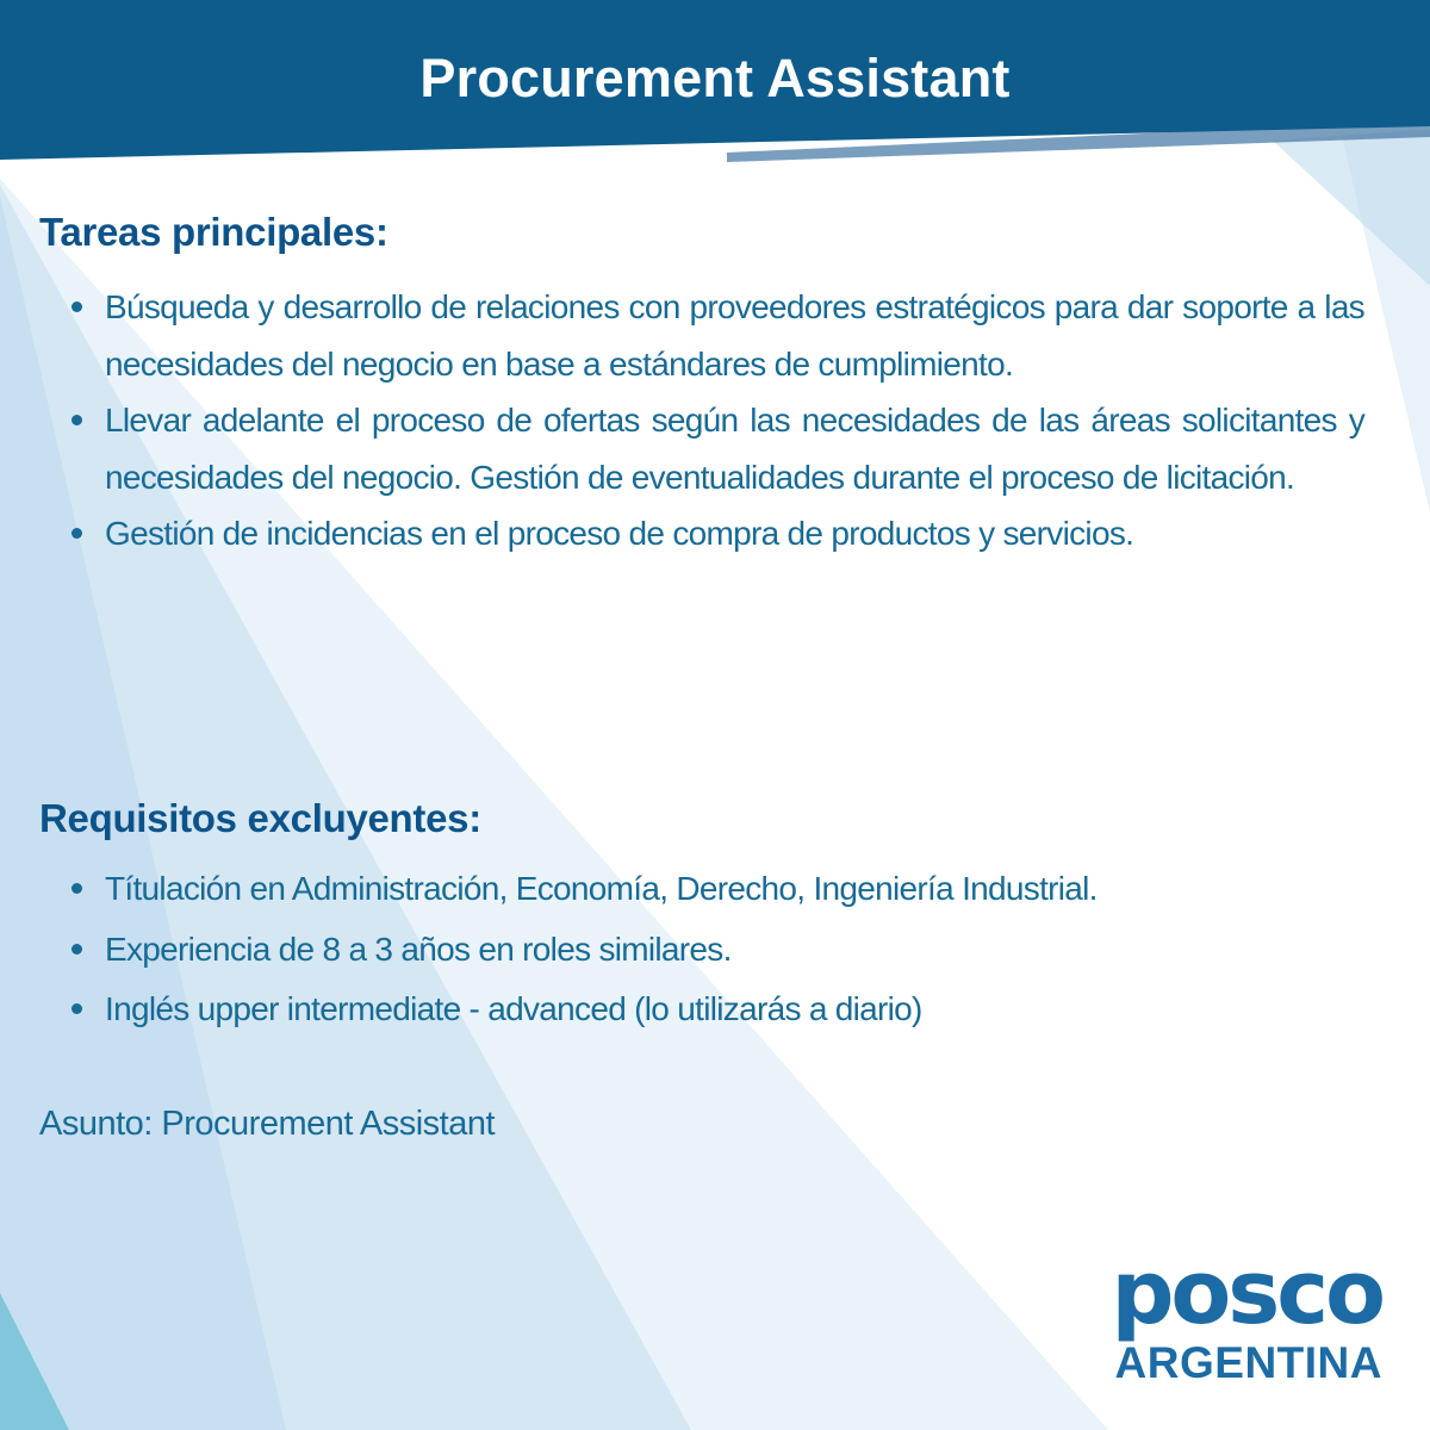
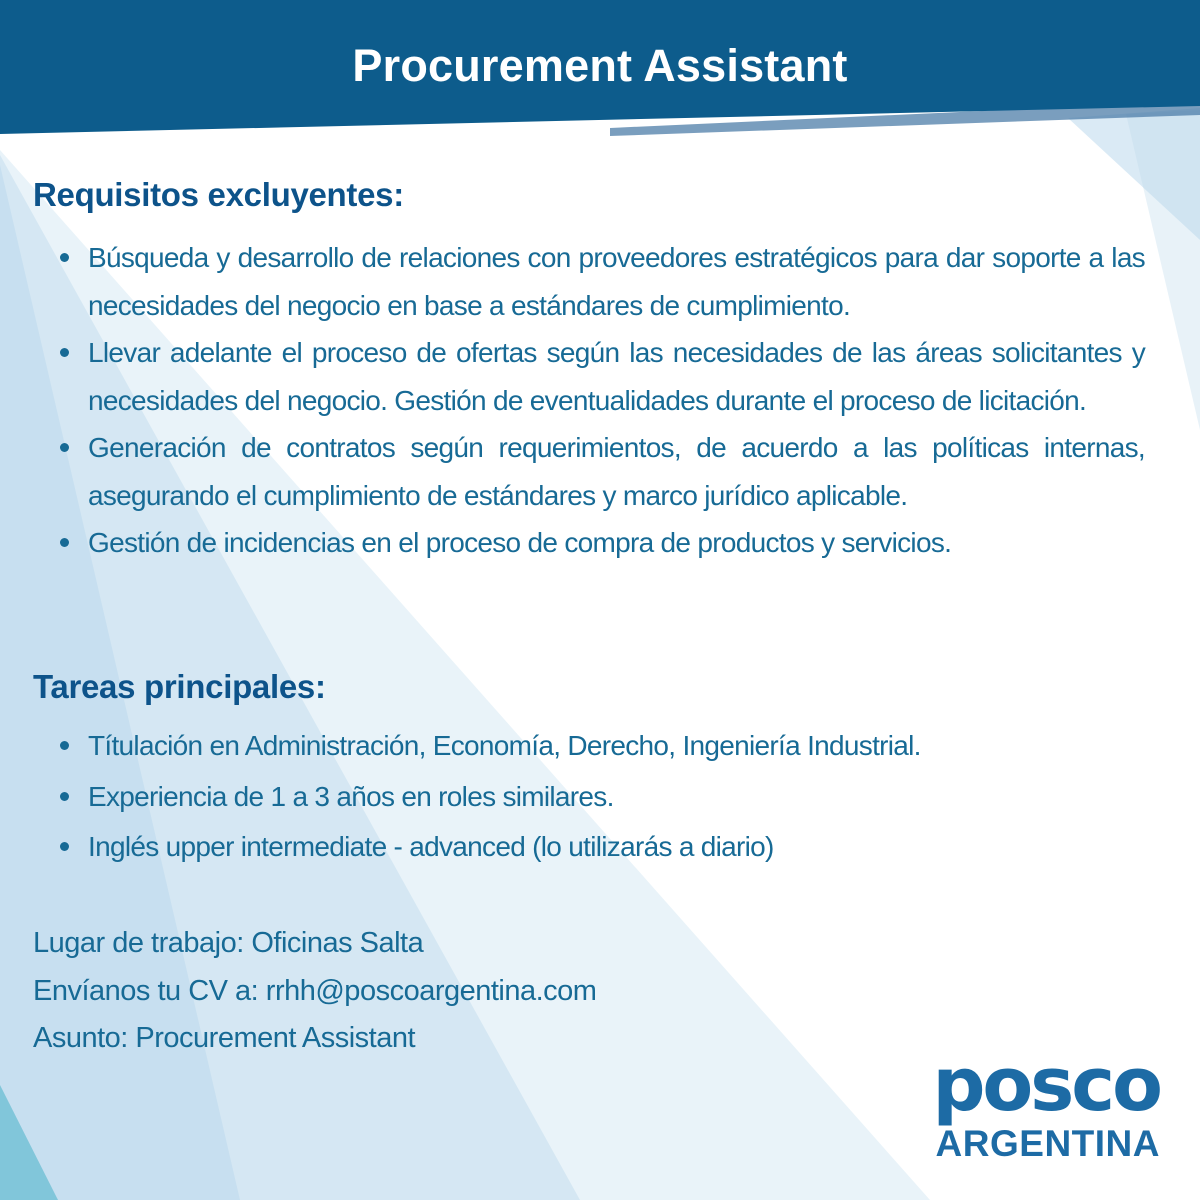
  Procurement Assistant
- Tareas principales:
+ Requisitos excluyentes:
  Búsqueda y desarrollo de relaciones con proveedores estratégicos para dar soporte a las necesidades del negocio en base a estándares de cumplimiento.
  Llevar adelante el proceso de ofertas según las necesidades de las áreas solicitantes y necesidades del negocio. Gestión de eventualidades durante el proceso de licitación.
+ Generación de contratos según requerimientos, de acuerdo a las políticas internas, asegurando el cumplimiento de estándares y marco jurídico aplicable.
  Gestión de incidencias en el proceso de compra de productos y servicios.
- Requisitos excluyentes:
+ Tareas principales:
  Títulación en Administración, Economía, Derecho, Ingeniería Industrial.
- Experiencia de 8 a 3 años en roles similares.
+ Experiencia de 1 a 3 años en roles similares.
  Inglés upper intermediate - advanced (lo utilizarás a diario)
+ Lugar de trabajo: Oficinas Salta
+ Envíanos tu CV a: rrhh@poscoargentina.com
  Asunto: Procurement Assistant
  posco
  ARGENTINA
